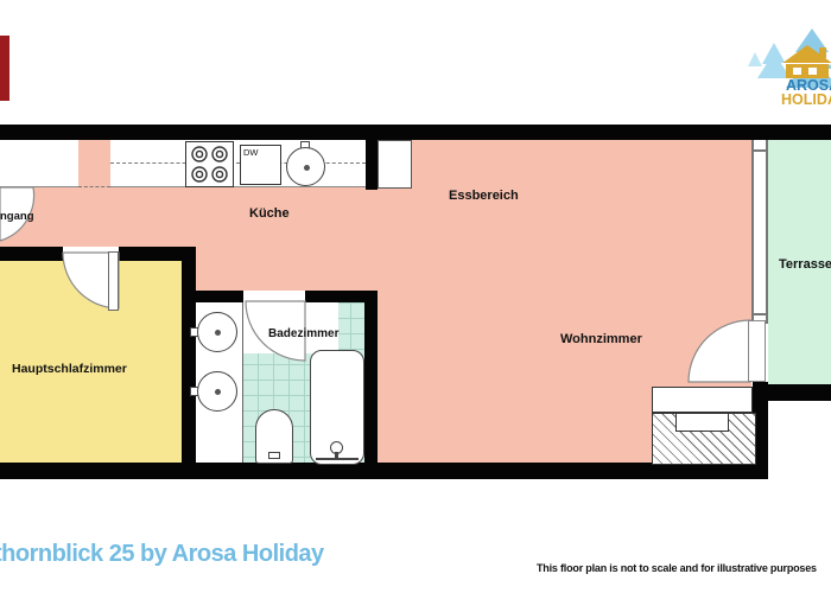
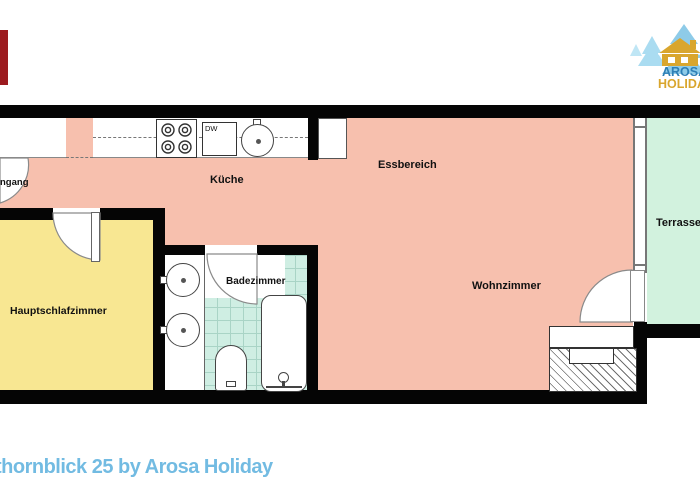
  DW
  Küche
  Essbereich
  Wohnzimmer
  Terrasse
  Hauptschlafzimmer
  Badezimmer
  ngang
  AROS
  HOLID
  hornblick 25 by Arosa Holiday
- This floor plan is not to scale and for illustrative purposes
